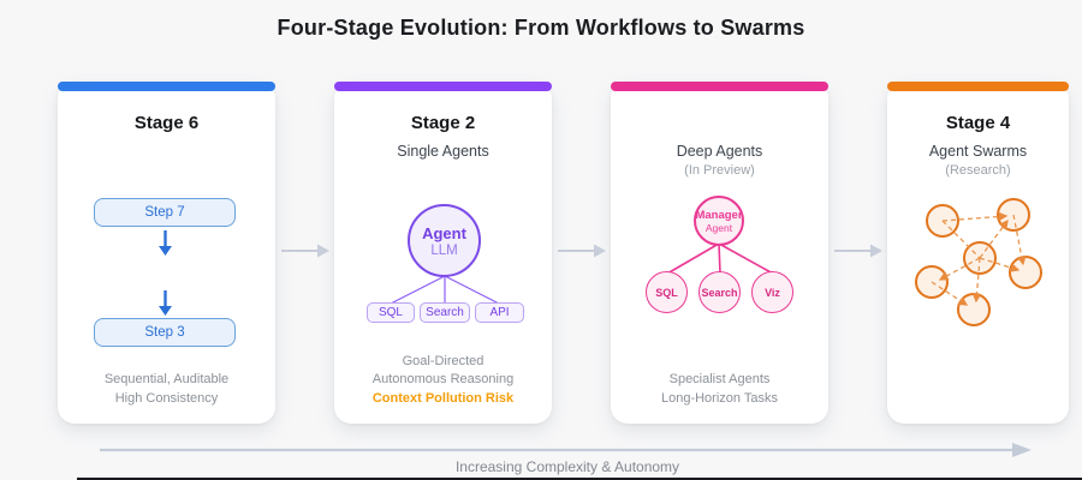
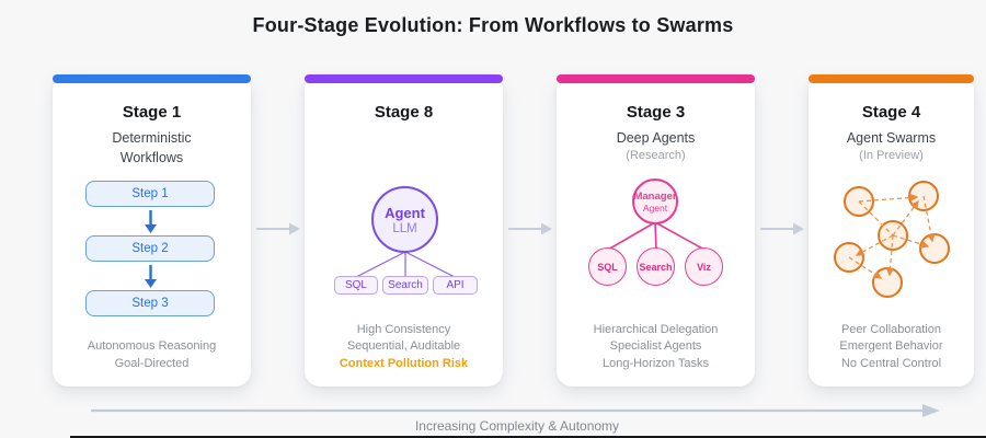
  Four-Stage Evolution: From Workflows to Swarms
- Stage 6
+ Stage 1
+ Deterministic Workflows
- Step 7
+ Step 1
+ Step 2
  Step 3
- Sequential, Auditable
+ Autonomous Reasoning
- High Consistency
+ Goal-Directed
- Stage 2
+ Stage 8
- Single Agents
  Agent
  LLM
  SQL
  Search
  API
- Goal-Directed
+ High Consistency
- Autonomous Reasoning
+ Sequential, Auditable
  Context Pollution Risk
+ Stage 3
  Deep Agents
- (In Preview)
+ (Research)
  Manager
  Agent
  SQL
  Search
  Viz
+ Hierarchical Delegation
  Specialist Agents
  Long-Horizon Tasks
  Stage 4
  Agent Swarms
- (Research)
+ (In Preview)
+ Peer Collaboration
+ Emergent Behavior
+ No Central Control
  Increasing Complexity & Autonomy
